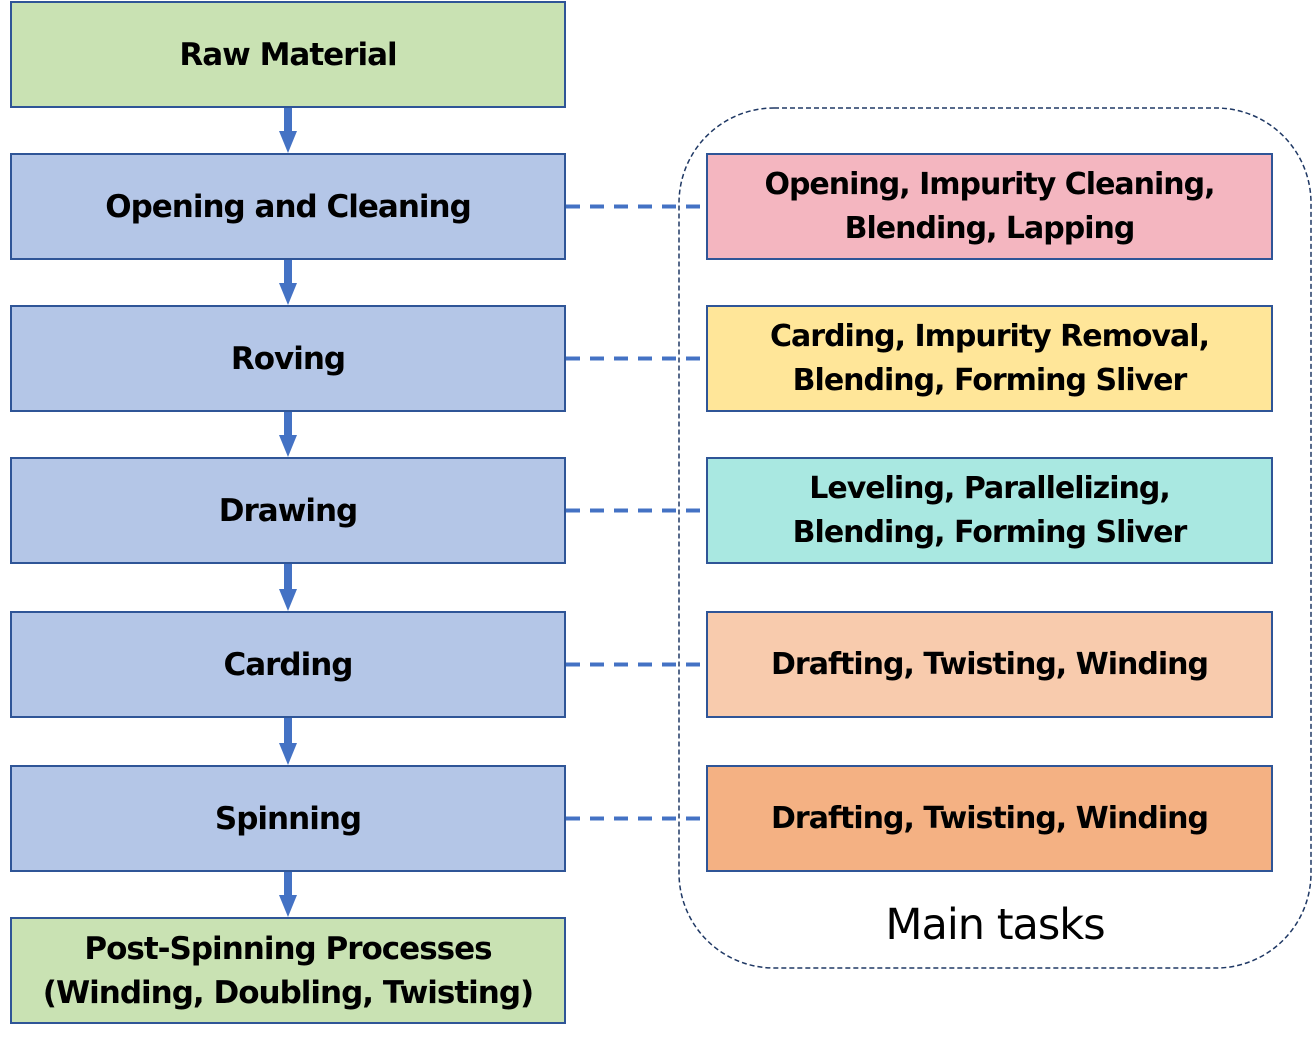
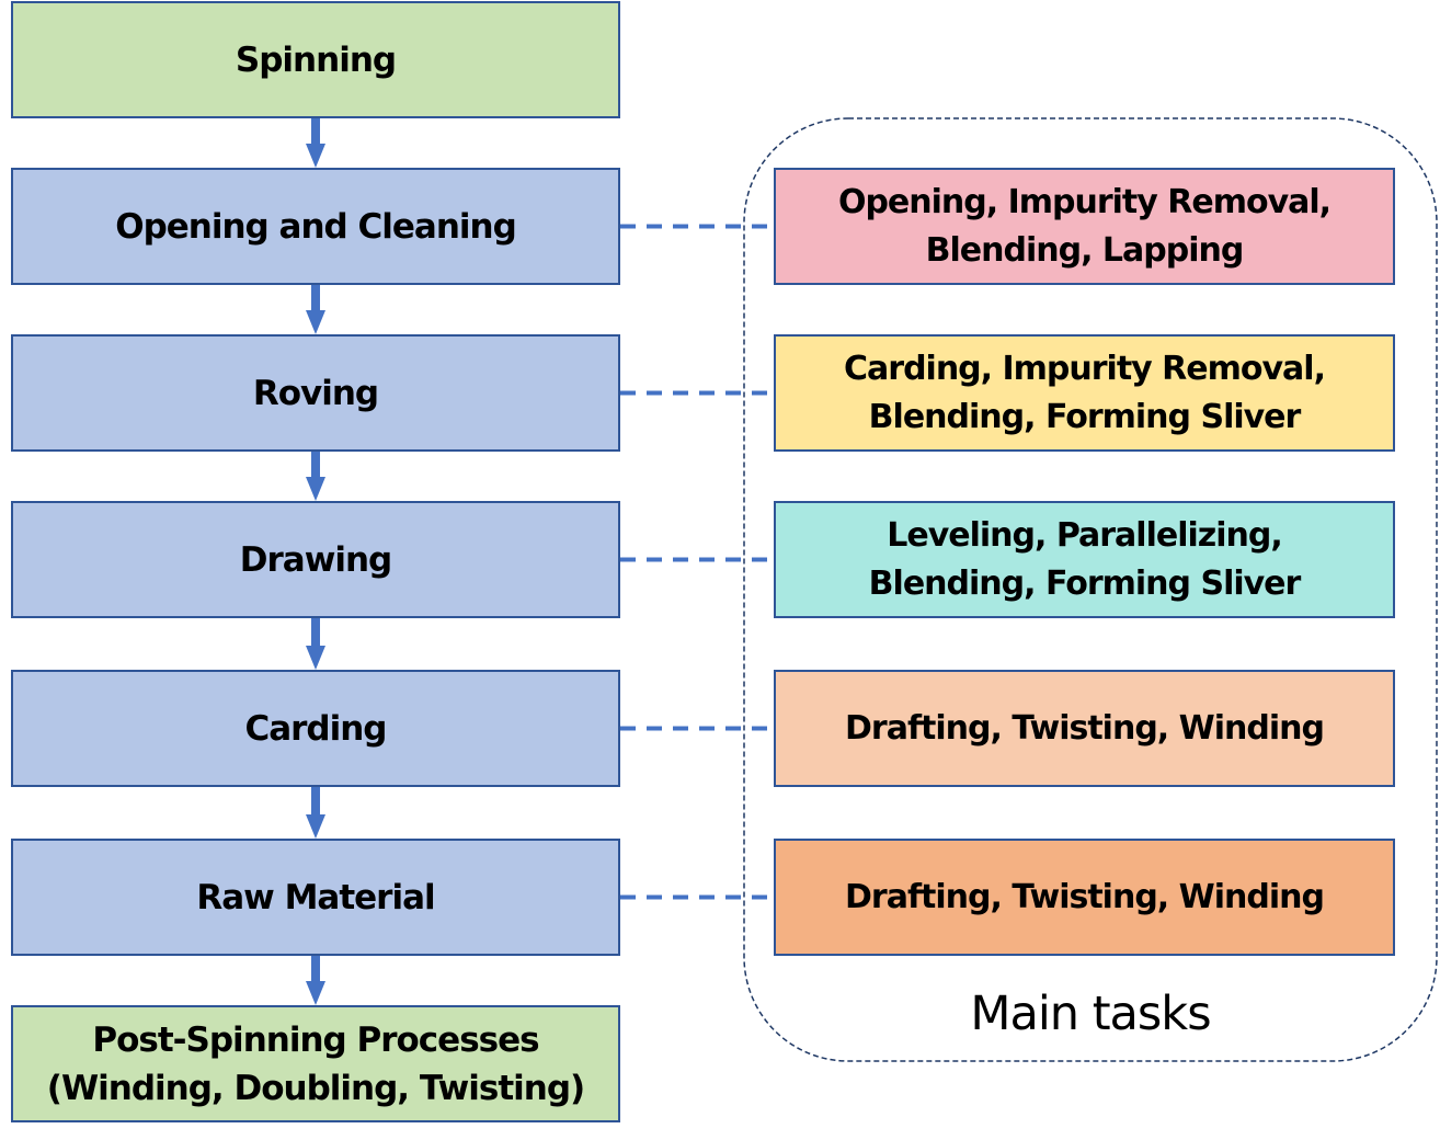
- Raw Material
+ Spinning
  Opening and Cleaning
  Roving
  Drawing
  Carding
- Spinning
+ Raw Material
  Post-Spinning Processes (Winding, Doubling, Twisting)
- Opening, Impurity Cleaning, Blending, Lapping
+ Opening, Impurity Removal, Blending, Lapping
  Carding, Impurity Removal, Blending, Forming Sliver
  Leveling, Parallelizing, Blending, Forming Sliver
  Drafting, Twisting, Winding
  Drafting, Twisting, Winding
  Main tasks
